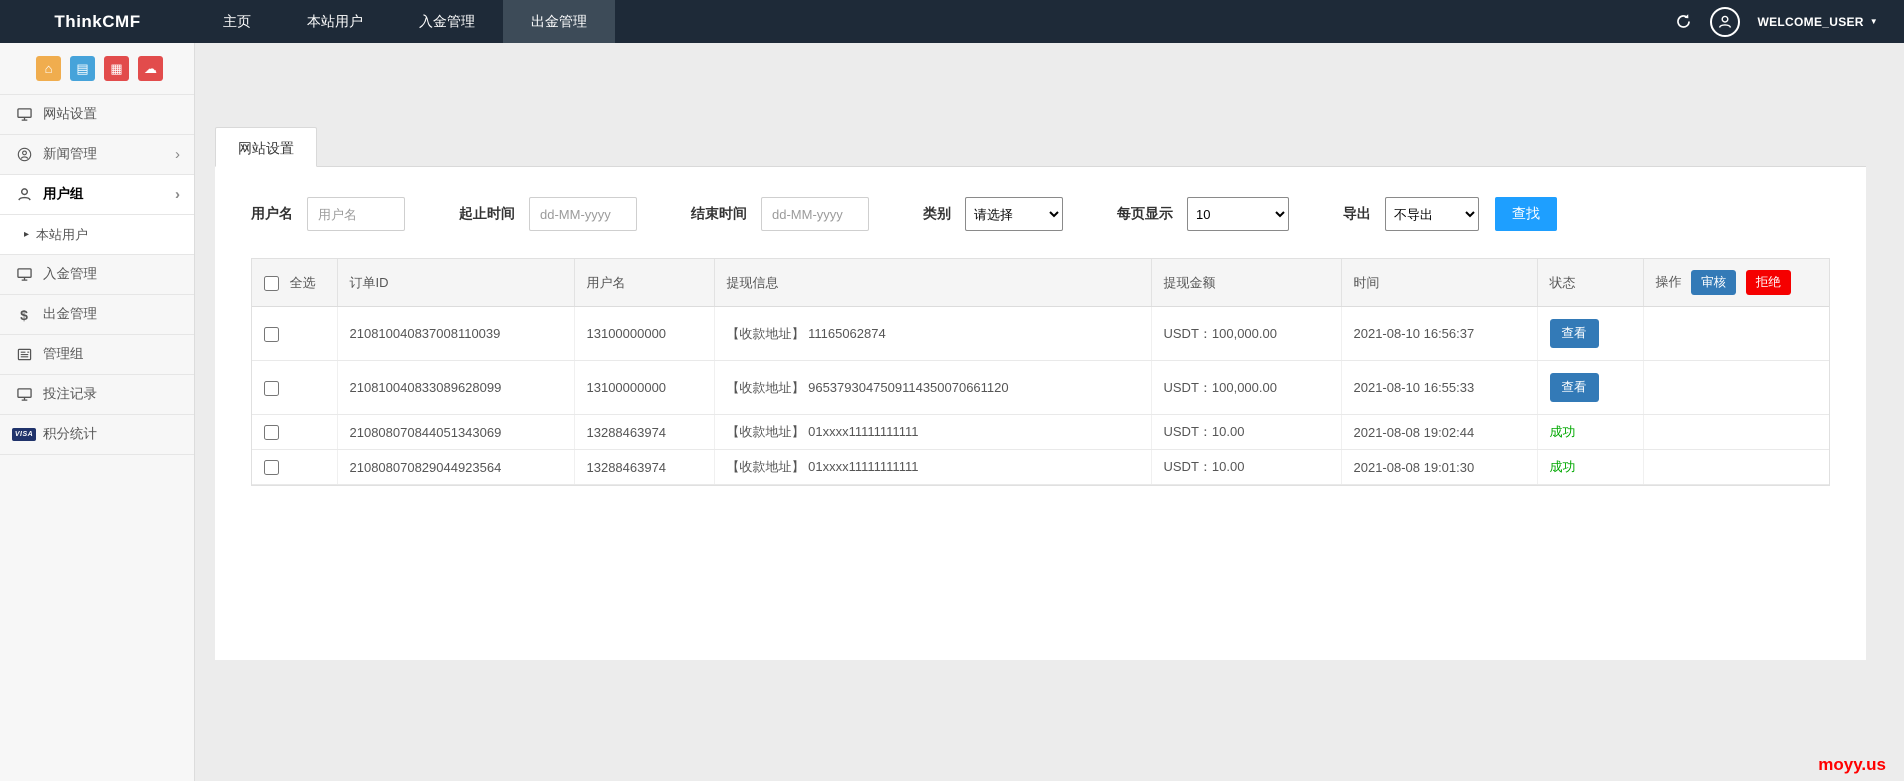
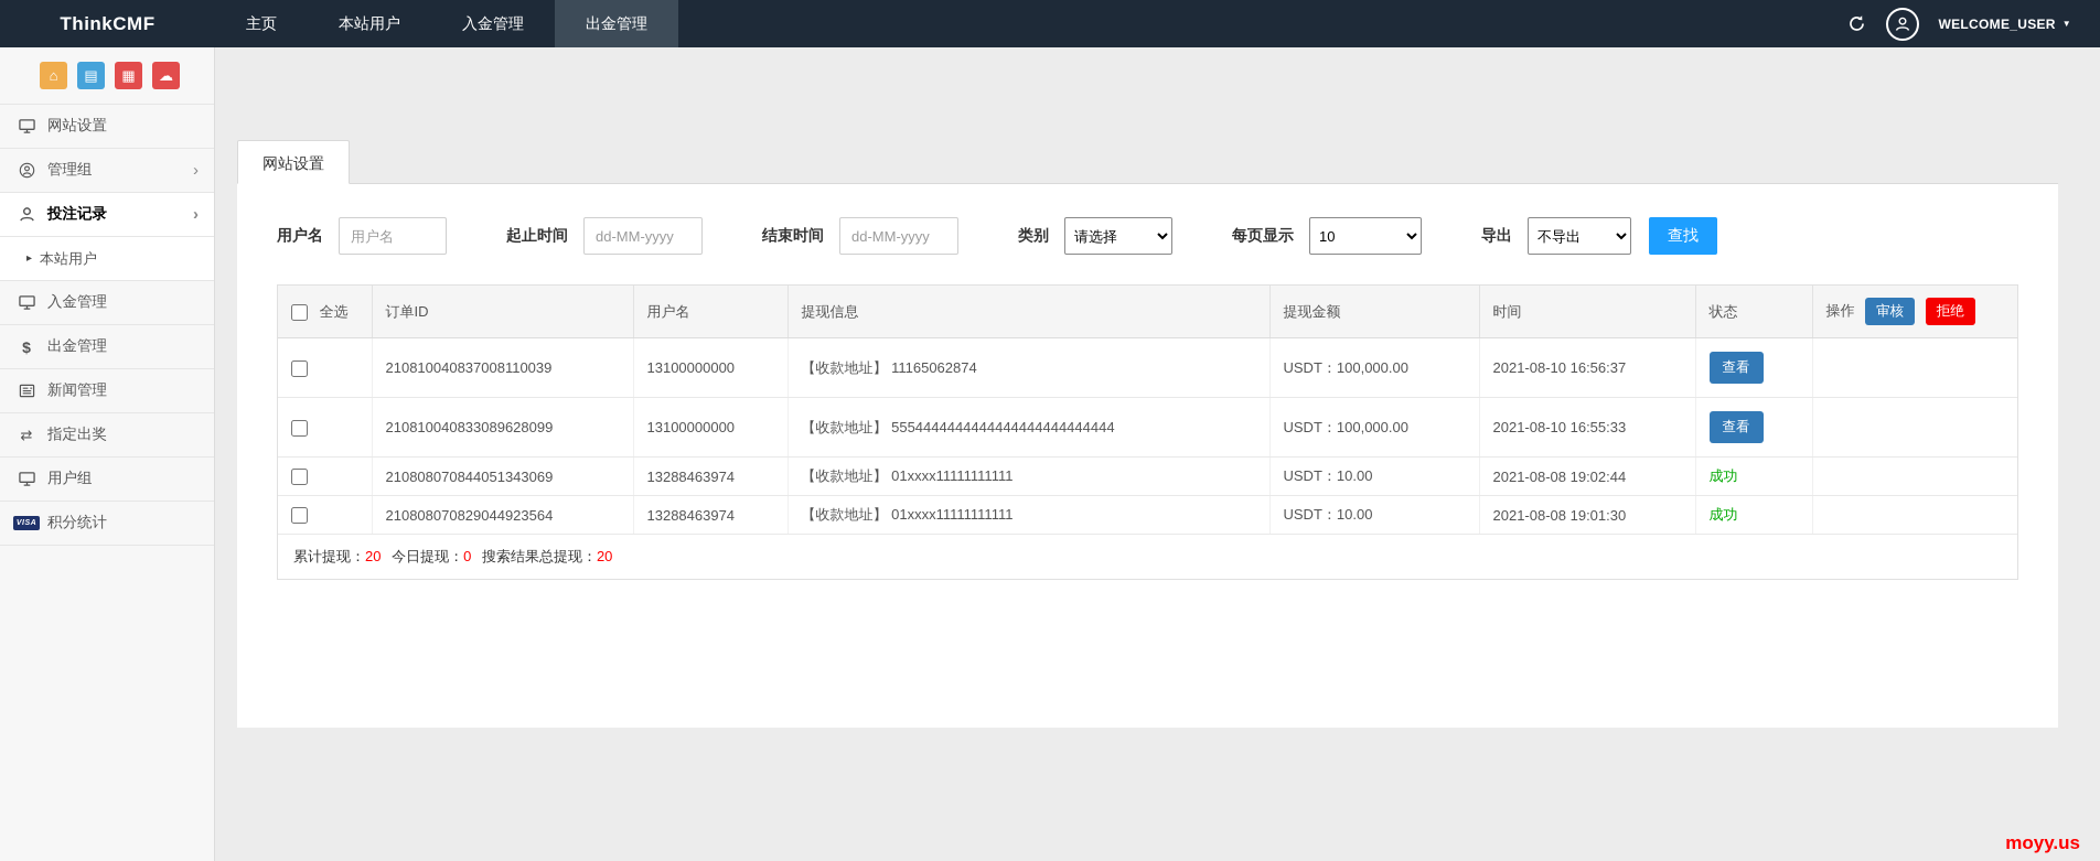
  ThinkCMF
  主页
  本站用户
  入金管理
  出金管理
  WELCOME_USER
  ▼
  ⌂
  ▤
  ▦
  ☁
  网站设置
- 新闻管理
+ 管理组
  ›
- 用户组
+ 投注记录
  ›
  ▸
  本站用户
  入金管理
  $
  出金管理
- 管理组
+ 新闻管理
+ ⇄
+ 指定出奖
- 投注记录
+ 用户组
  积分统计
  网站设置
  用户名
  用户名
  起止时间
  dd-MM-yyyy
  结束时间
  dd-MM-yyyy
  类别
  请选择
  每页显示
  10
  导出
  不导出
  查找
  全选	订单ID	用户名	提现信息	提现金额	时间	状态	操作 审核 拒绝
  	210810040837008110039	13100000000	【收款地址】 11165062874	USDT：100,000.00	2021-08-10 16:56:37	查看
- 	210810040833089628099	13100000000	【收款地址】 9653793047509114350070661120	USDT：100,000.00	2021-08-10 16:55:33	查看
+ 	210810040833089628099	13100000000	【收款地址】 5554444444444444444444444444	USDT：100,000.00	2021-08-10 16:55:33	查看
  	210808070844051343069	13288463974	【收款地址】 01xxxx11111111111	USDT：10.00	2021-08-08 19:02:44	成功
  	210808070829044923564	13288463974	【收款地址】 01xxxx11111111111	USDT：10.00	2021-08-08 19:01:30	成功
+ 累计提现：20 今日提现：0 搜索结果总提现：20
  moyy.us
